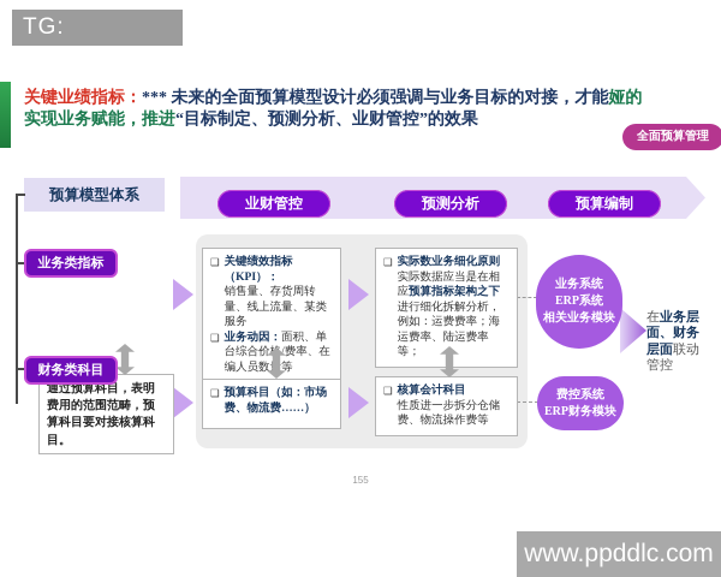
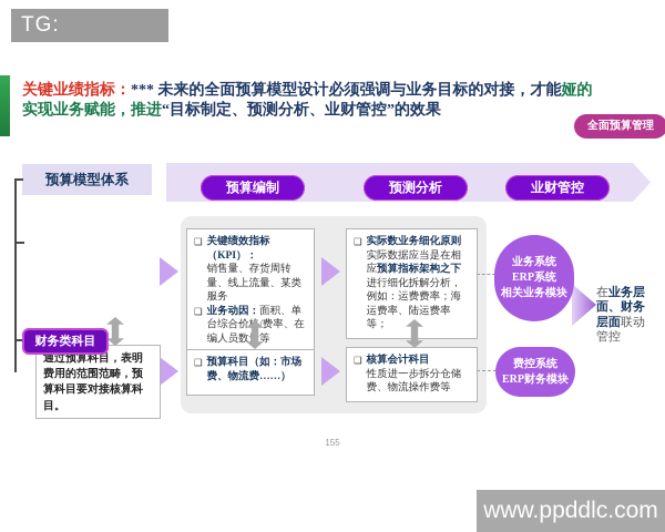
  关键业绩指标：*** 未来的全面预算模型设计必须强调与业务目标的对接，才能娅的实现业务赋能，推进“目标制定、预测分析、业财管控”的效果
  全面预算管理
  预算模型体系
- 业财管控
+ 预算编制
  预测分析
- 预算编制
+ 业财管控
- 业务类指标
  通过预算科目，表明费用的范围范畴，预算科目要对接核算科目。
  财务类科目
  ❑
  关键绩效指标（KPI）：
  销售量、存货周转量、线上流量、某类服务
  ❑
  业务动因：面积、单台综合价/费率、在编人员数等
  ❑
  预算科目（如：市场费、物流费……）
  ❑
  实际数业务细化原则
  实际数据应当是在相应预算指标架构之下进行细化拆解分析，例如：运费费率；海运费率、陆运费率等；
  ❑
  核算会计科目
  性质进一步拆分仓储费、物流操作费等
  业务系统
  ERP系统
  相关业务模块
  费控系统
  ERP财务模块
  在业务层面、财务层面联动管控
  155
  www.ppddlc.com
